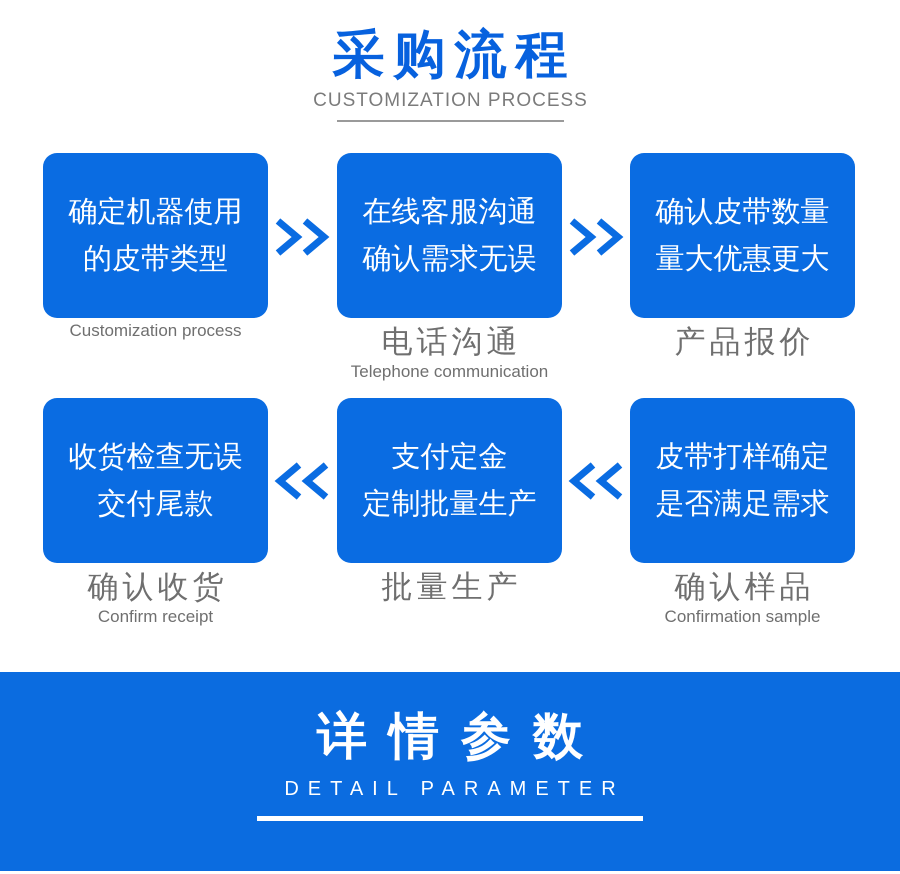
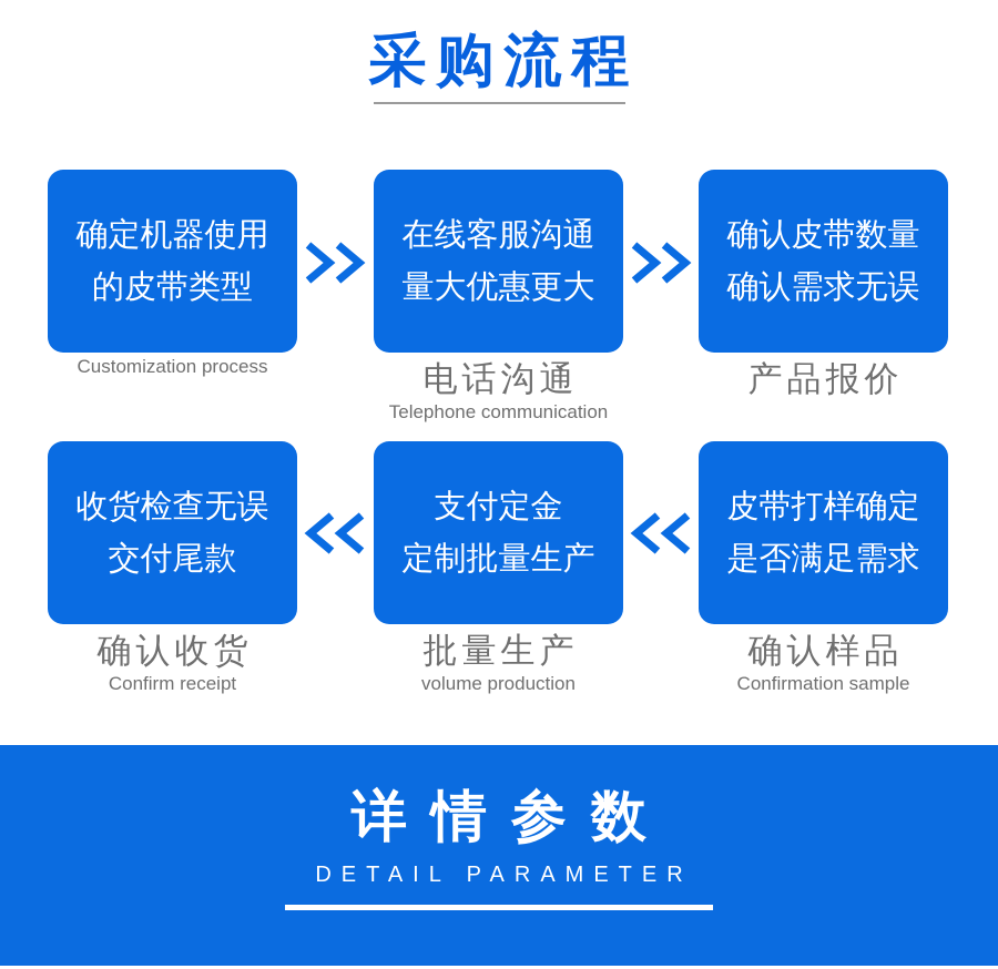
  采购流程
- CUSTOMIZATION PROCESS
  确定机器使用
  的皮带类型
  Customization process
  在线客服沟通
- 确认需求无误
+ 量大优惠更大
  电话沟通
  Telephone communication
  确认皮带数量
- 量大优惠更大
+ 确认需求无误
  产品报价
  收货检查无误
  交付尾款
  确认收货
  Confirm receipt
  支付定金
  定制批量生产
  批量生产
+ volume production
  皮带打样确定
  是否满足需求
  确认样品
  Confirmation sample
  详情参数
  DETAIL PARAMETER
